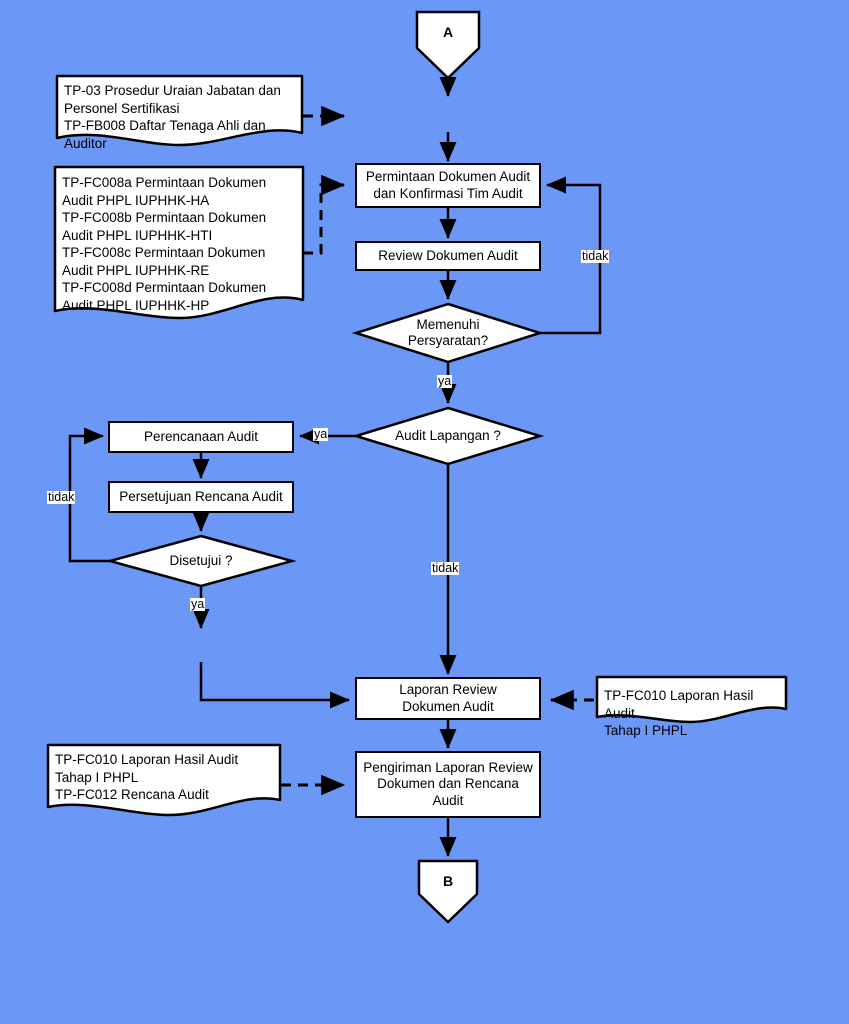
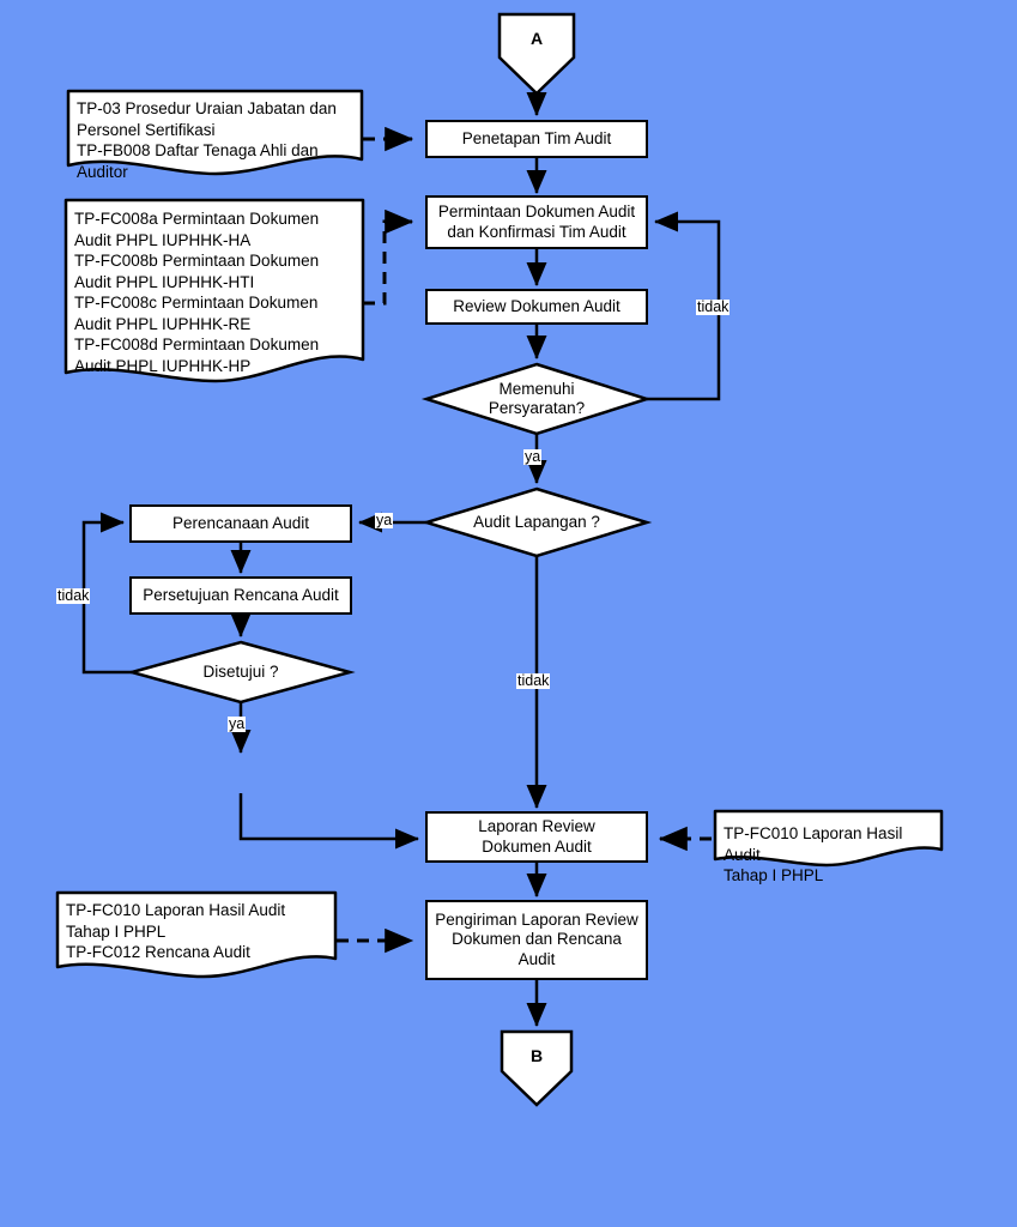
  A
+ Penetapan Tim Audit
  TP-03 Prosedur Uraian Jabatan dan
  Personel Sertifikasi
  TP-FB008 Daftar Tenaga Ahli dan
  Auditor
  TP-FC008a Permintaan Dokumen
  Audit PHPL IUPHHK-HA
  TP-FC008b Permintaan Dokumen
  Audit PHPL IUPHHK-HTI
  TP-FC008c Permintaan Dokumen
  Audit PHPL IUPHHK-RE
  TP-FC008d Permintaan Dokumen
  Audit PHPL IUPHHK-HP
  Permintaan Dokumen Audit
  dan Konfirmasi Tim Audit
  Review Dokumen Audit
  Memenuhi
  Persyaratan?
  tidak
  ya
  Audit Lapangan ?
  ya
  tidak
  Perencanaan Audit
  Persetujuan Rencana Audit
  Disetujui ?
  tidak
  ya
  Laporan Review
  Dokumen Audit
  TP-FC010 Laporan Hasil Audit
  Tahap I PHPL
  TP-FC010 Laporan Hasil Audit
  Tahap I PHPL
  TP-FC012 Rencana Audit
  Pengiriman Laporan Review
  Dokumen dan Rencana
  Audit
  B
